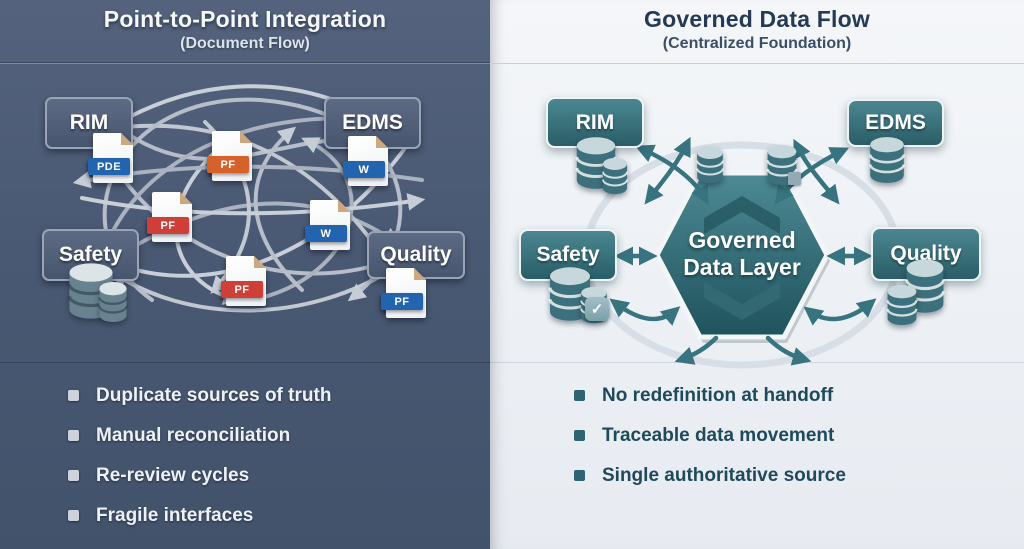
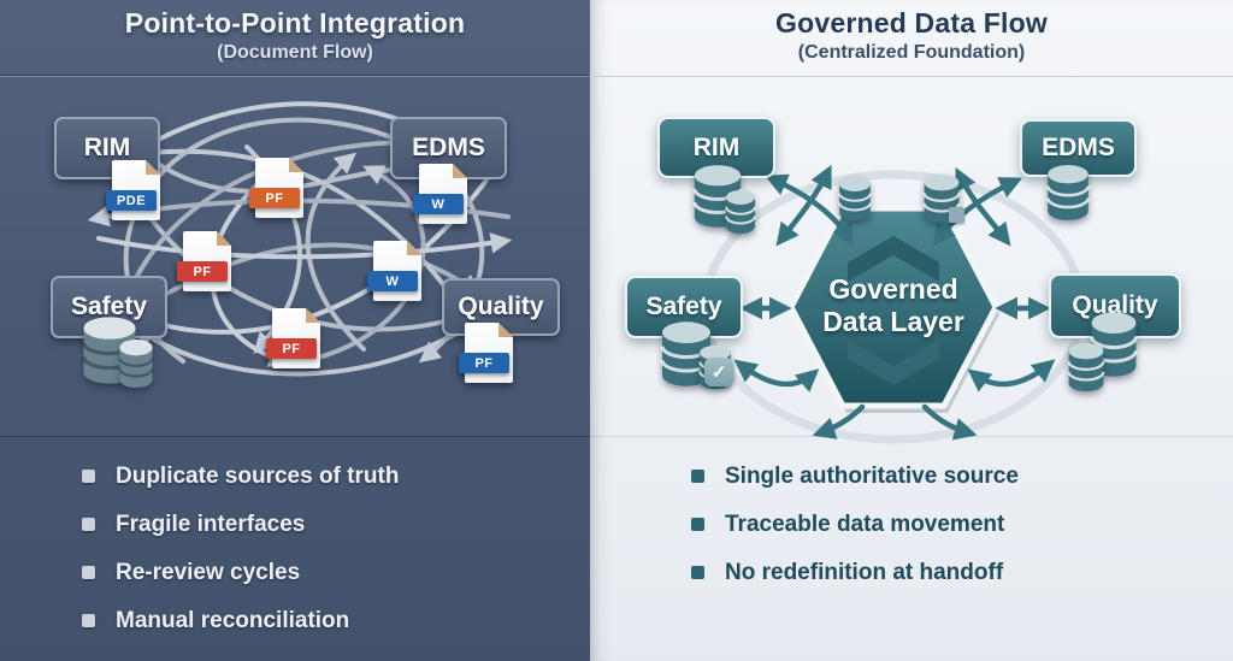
  Point-to-Point Integration
  (Document Flow)
  RIM
  EDMS
  Safety
  Quality
  PDE
  PF
  W
  PF
  W
  PF
  PF
  Duplicate sources of truth
- Manual reconciliation
+ Fragile interfaces
  Re-review cycles
- Fragile interfaces
+ Manual reconciliation
  Governed Data Flow
  (Centralized Foundation)
  RIM
  EDMS
  Safety
  Quality
  Governed
  Data Layer
  ✓
- No redefinition at handoff
+ Single authoritative source
  Traceable data movement
- Single authoritative source
+ No redefinition at handoff
